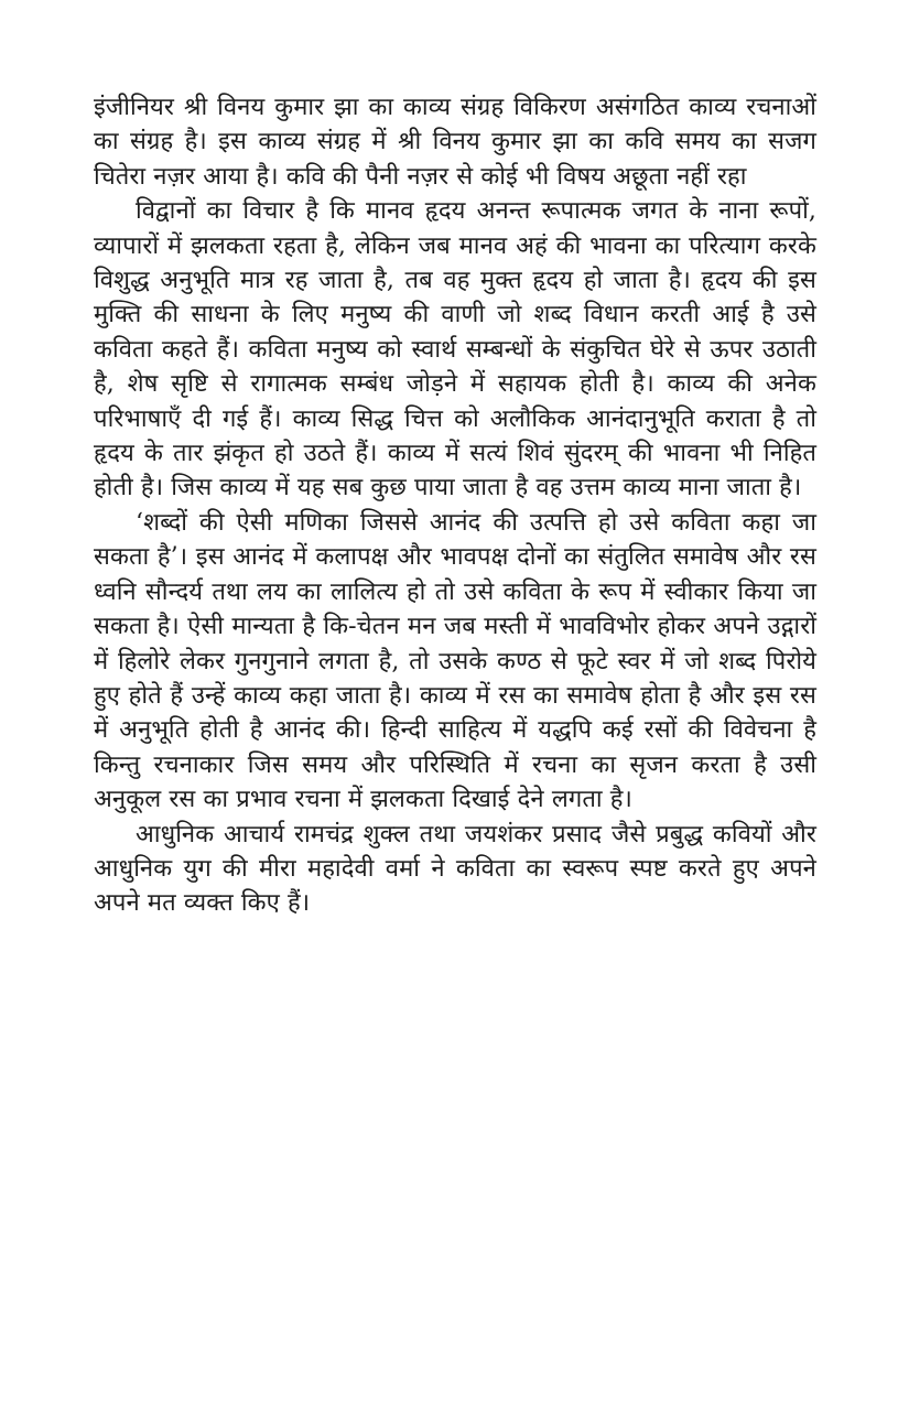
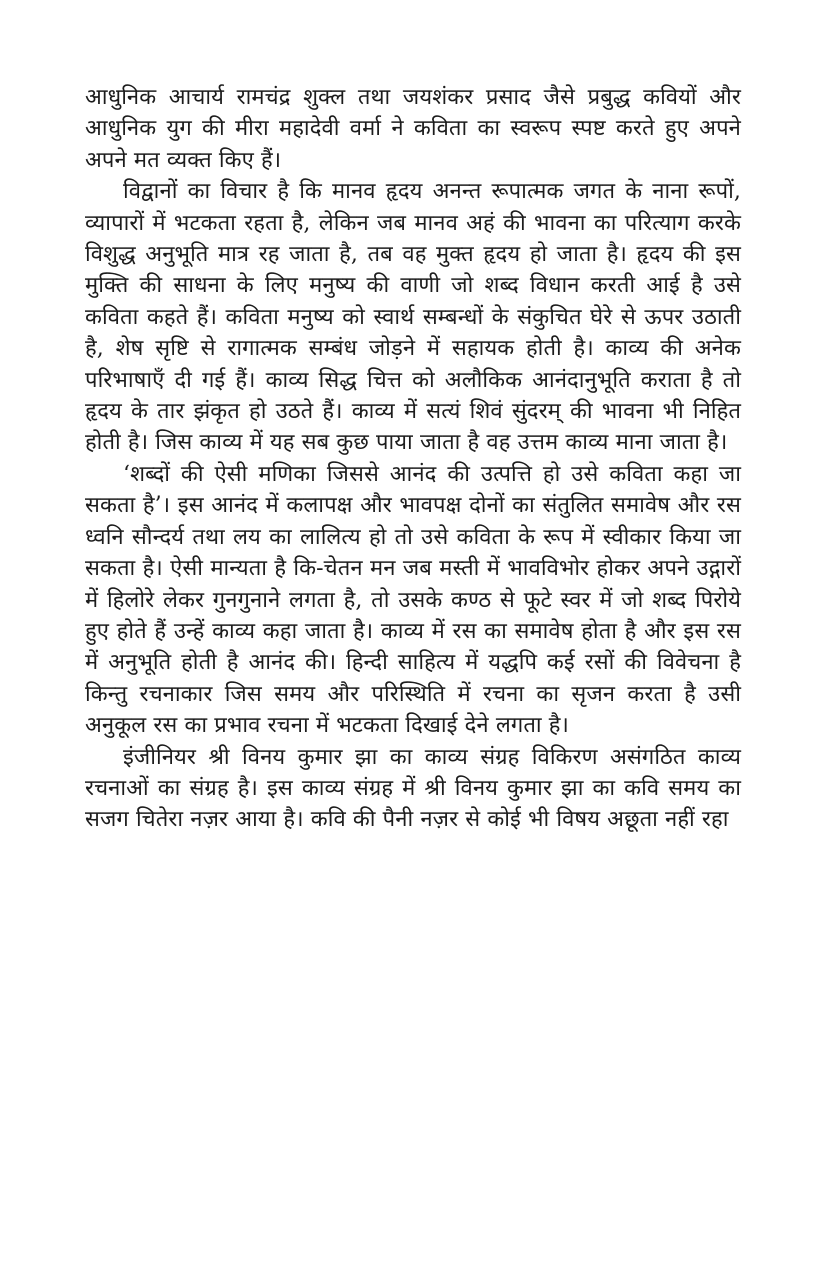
- इंजीनियर श्री विनय कुमार झा का काव्य संग्रह विकिरण असंगठित काव्य रचनाओं का संग्रह है। इस काव्य संग्रह में श्री विनय कुमार झा का कवि समय का सजग चितेरा नज़र आया है। कवि की पैनी नज़र से कोई भी विषय अछूता नहीं रहा
+ आधुनिक आचार्य रामचंद्र शुक्ल तथा जयशंकर प्रसाद जैसे प्रबुद्ध कवियों और आधुनिक युग की मीरा महादेवी वर्मा ने कविता का स्वरूप स्पष्ट करते हुए अपने अपने मत व्यक्त किए हैं।
- विद्वानों का विचार है कि मानव हृदय अनन्त रूपात्मक जगत के नाना रूपों, व्यापारों में झलकता रहता है, लेकिन जब मानव अहं की भावना का परित्याग करके विशुद्ध अनुभूति मात्र रह जाता है, तब वह मुक्त हृदय हो जाता है। हृदय की इस मुक्ति की साधना के लिए मनुष्य की वाणी जो शब्द विधान करती आई है उसे कविता कहते हैं। कविता मनुष्य को स्वार्थ सम्बन्धों के संकुचित घेरे से ऊपर उठाती है, शेष सृष्टि से रागात्मक सम्बंध जोड़ने में सहायक होती है। काव्य की अनेक परिभाषाएँ दी गई हैं। काव्य सिद्ध चित्त को अलौकिक आनंदानुभूति कराता है तो हृदय के तार झंकृत हो उठते हैं। काव्य में सत्यं शिवं सुंदरम् की भावना भी निहित होती है। जिस काव्य में यह सब कुछ पाया जाता है वह उत्तम काव्य माना जाता है।
+ विद्वानों का विचार है कि मानव हृदय अनन्त रूपात्मक जगत के नाना रूपों, व्यापारों में भटकता रहता है, लेकिन जब मानव अहं की भावना का परित्याग करके विशुद्ध अनुभूति मात्र रह जाता है, तब वह मुक्त हृदय हो जाता है। हृदय की इस मुक्ति की साधना के लिए मनुष्य की वाणी जो शब्द विधान करती आई है उसे कविता कहते हैं। कविता मनुष्य को स्वार्थ सम्बन्धों के संकुचित घेरे से ऊपर उठाती है, शेष सृष्टि से रागात्मक सम्बंध जोड़ने में सहायक होती है। काव्य की अनेक परिभाषाएँ दी गई हैं। काव्य सिद्ध चित्त को अलौकिक आनंदानुभूति कराता है तो हृदय के तार झंकृत हो उठते हैं। काव्य में सत्यं शिवं सुंदरम् की भावना भी निहित होती है। जिस काव्य में यह सब कुछ पाया जाता है वह उत्तम काव्य माना जाता है।
- ‘शब्दों की ऐसी मणिका जिससे आनंद की उत्पत्ति हो उसे कविता कहा जा सकता है’। इस आनंद में कलापक्ष और भावपक्ष दोनों का संतुलित समावेष और रस ध्वनि सौन्दर्य तथा लय का लालित्य हो तो उसे कविता के रूप में स्वीकार किया जा सकता है। ऐसी मान्यता है कि-चेतन मन जब मस्ती में भावविभोर होकर अपने उद्गारों में हिलोरे लेकर गुनगुनाने लगता है, तो उसके कण्ठ से फूटे स्वर में जो शब्द पिरोये हुए होते हैं उन्हें काव्य कहा जाता है। काव्य में रस का समावेष होता है और इस रस में अनुभूति होती है आनंद की। हिन्दी साहित्य में यद्धपि कई रसों की विवेचना है किन्तु रचनाकार जिस समय और परिस्थिति में रचना का सृजन करता है उसी अनुकूल रस का प्रभाव रचना में झलकता दिखाई देने लगता है।
+ ‘शब्दों की ऐसी मणिका जिससे आनंद की उत्पत्ति हो उसे कविता कहा जा सकता है’। इस आनंद में कलापक्ष और भावपक्ष दोनों का संतुलित समावेष और रस ध्वनि सौन्दर्य तथा लय का लालित्य हो तो उसे कविता के रूप में स्वीकार किया जा सकता है। ऐसी मान्यता है कि-चेतन मन जब मस्ती में भावविभोर होकर अपने उद्गारों में हिलोरे लेकर गुनगुनाने लगता है, तो उसके कण्ठ से फूटे स्वर में जो शब्द पिरोये हुए होते हैं उन्हें काव्य कहा जाता है। काव्य में रस का समावेष होता है और इस रस में अनुभूति होती है आनंद की। हिन्दी साहित्य में यद्धपि कई रसों की विवेचना है किन्तु रचनाकार जिस समय और परिस्थिति में रचना का सृजन करता है उसी अनुकूल रस का प्रभाव रचना में भटकता दिखाई देने लगता है।
- आधुनिक आचार्य रामचंद्र शुक्ल तथा जयशंकर प्रसाद जैसे प्रबुद्ध कवियों और आधुनिक युग की मीरा महादेवी वर्मा ने कविता का स्वरूप स्पष्ट करते हुए अपने अपने मत व्यक्त किए हैं।
+ इंजीनियर श्री विनय कुमार झा का काव्य संग्रह विकिरण असंगठित काव्य रचनाओं का संग्रह है। इस काव्य संग्रह में श्री विनय कुमार झा का कवि समय का सजग चितेरा नज़र आया है। कवि की पैनी नज़र से कोई भी विषय अछूता नहीं रहा
